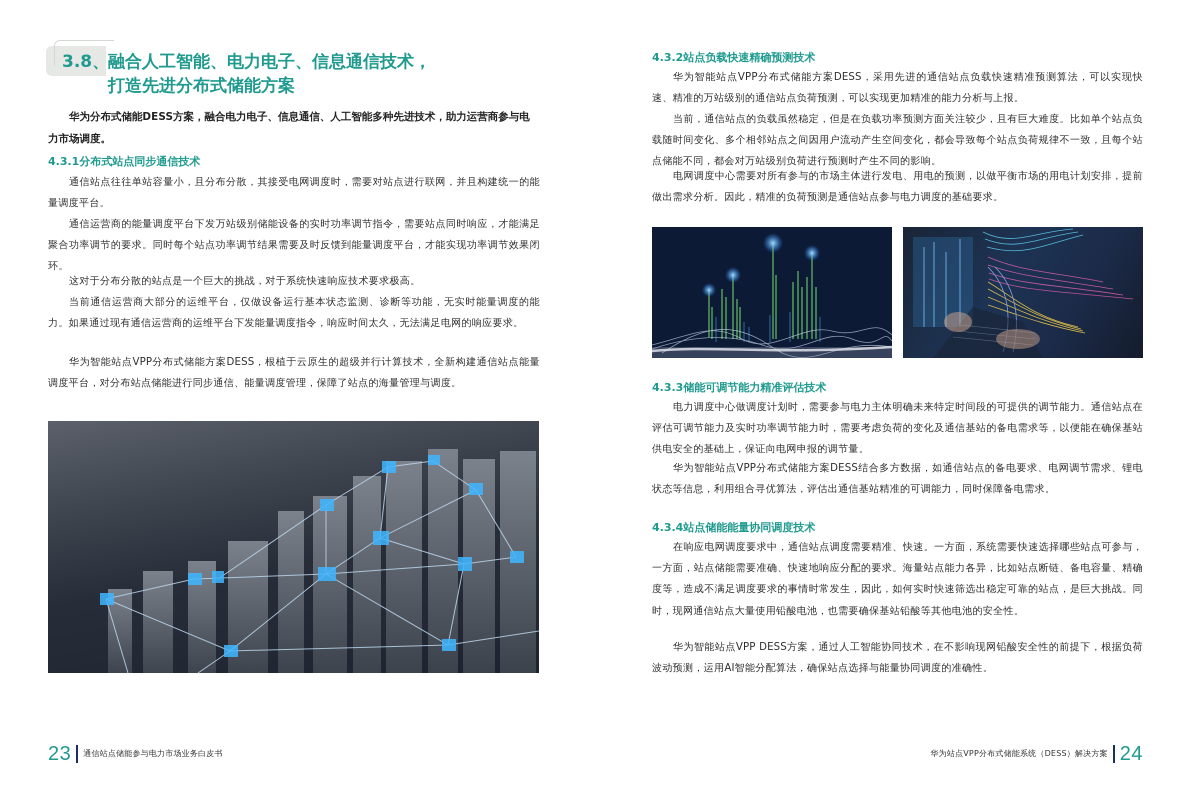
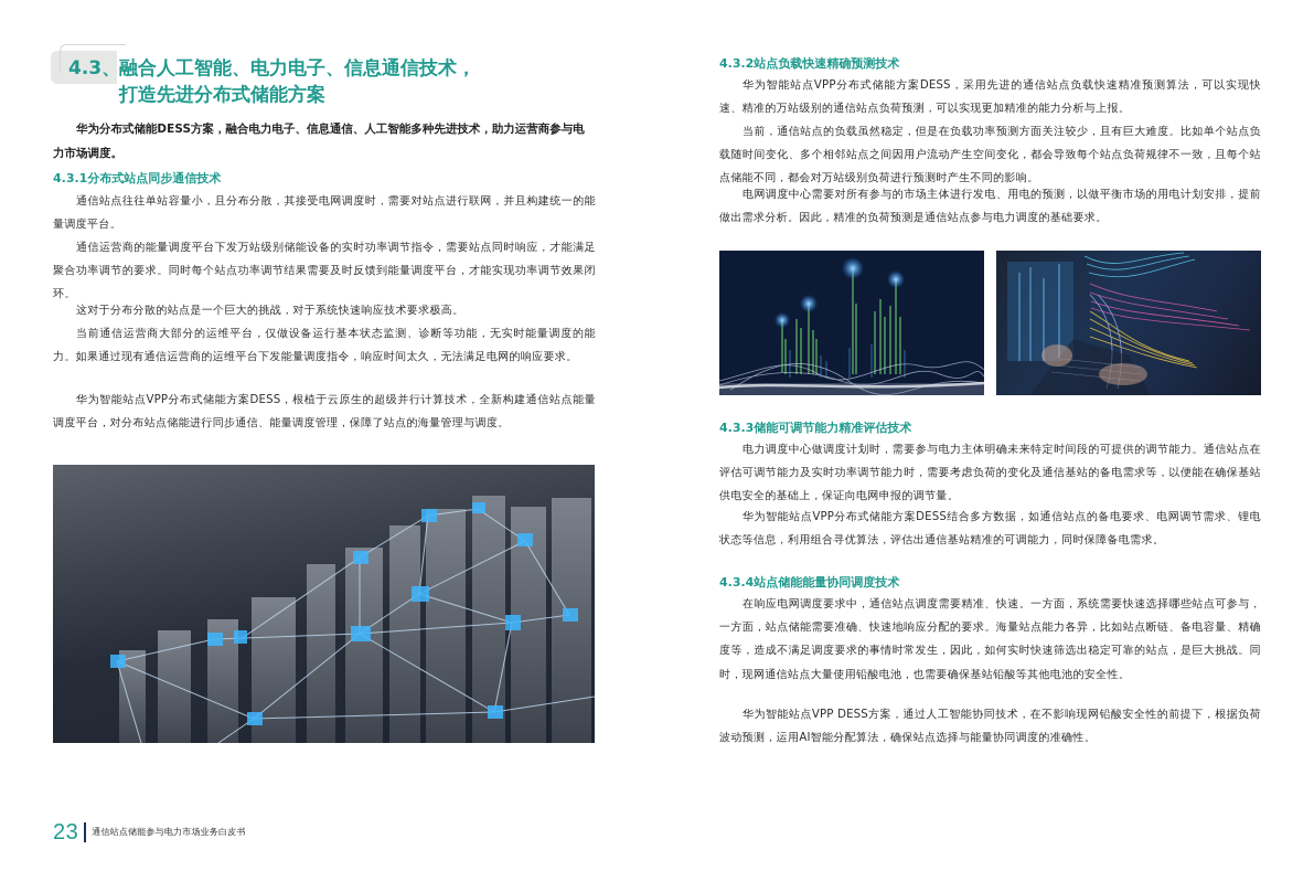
- 3.8、融合人工智能、电力电子、信息通信技术，
+ 4.3、融合人工智能、电力电子、信息通信技术，
  打造先进分布式储能方案
  华为分布式储能DESS方案，融合电力电子、信息通信、人工智能多种先进技术，助力运营商参与电力市场调度。
  4.3.1分布式站点同步通信技术
  通信站点往往单站容量小，且分布分散，其接受电网调度时，需要对站点进行联网，并且构建统一的能量调度平台。
  通信运营商的能量调度平台下发万站级别储能设备的实时功率调节指令，需要站点同时响应，才能满足聚合功率调节的要求。同时每个站点功率调节结果需要及时反馈到能量调度平台，才能实现功率调节效果闭环。
  这对于分布分散的站点是一个巨大的挑战，对于系统快速响应技术要求极高。
  当前通信运营商大部分的运维平台，仅做设备运行基本状态监测、诊断等功能，无实时能量调度的能力。如果通过现有通信运营商的运维平台下发能量调度指令，响应时间太久，无法满足电网的响应要求。
  华为智能站点VPP分布式储能方案DESS，根植于云原生的超级并行计算技术，全新构建通信站点能量调度平台，对分布站点储能进行同步通信、能量调度管理，保障了站点的海量管理与调度。
  23
  通信站点储能参与电力市场业务白皮书
  4.3.2站点负载快速精确预测技术
  华为智能站点VPP分布式储能方案DESS，采用先进的通信站点负载快速精准预测算法，可以实现快速、精准的万站级别的通信站点负荷预测，可以实现更加精准的能力分析与上报。
  当前，通信站点的负载虽然稳定，但是在负载功率预测方面关注较少，且有巨大难度。比如单个站点负载随时间变化、多个相邻站点之间因用户流动产生空间变化，都会导致每个站点负荷规律不一致，且每个站点储能不同，都会对万站级别负荷进行预测时产生不同的影响。
  电网调度中心需要对所有参与的市场主体进行发电、用电的预测，以做平衡市场的用电计划安排，提前做出需求分析。因此，精准的负荷预测是通信站点参与电力调度的基础要求。
  4.3.3储能可调节能力精准评估技术
  电力调度中心做调度计划时，需要参与电力主体明确未来特定时间段的可提供的调节能力。通信站点在评估可调节能力及实时功率调节能力时，需要考虑负荷的变化及通信基站的备电需求等，以便能在确保基站供电安全的基础上，保证向电网申报的调节量。
  华为智能站点VPP分布式储能方案DESS结合多方数据，如通信站点的备电要求、电网调节需求、锂电状态等信息，利用组合寻优算法，评估出通信基站精准的可调能力，同时保障备电需求。
  4.3.4站点储能能量协同调度技术
  在响应电网调度要求中，通信站点调度需要精准、快速。一方面，系统需要快速选择哪些站点可参与，一方面，站点储能需要准确、快速地响应分配的要求。海量站点能力各异，比如站点断链、备电容量、精确度等，造成不满足调度要求的事情时常发生，因此，如何实时快速筛选出稳定可靠的站点，是巨大挑战。同时，现网通信站点大量使用铅酸电池，也需要确保基站铅酸等其他电池的安全性。
  华为智能站点VPP DESS方案，通过人工智能协同技术，在不影响现网铅酸安全性的前提下，根据负荷波动预测，运用AI智能分配算法，确保站点选择与能量协同调度的准确性。
- 华为站点VPP分布式储能系统（DESS）解决方案
- 24
